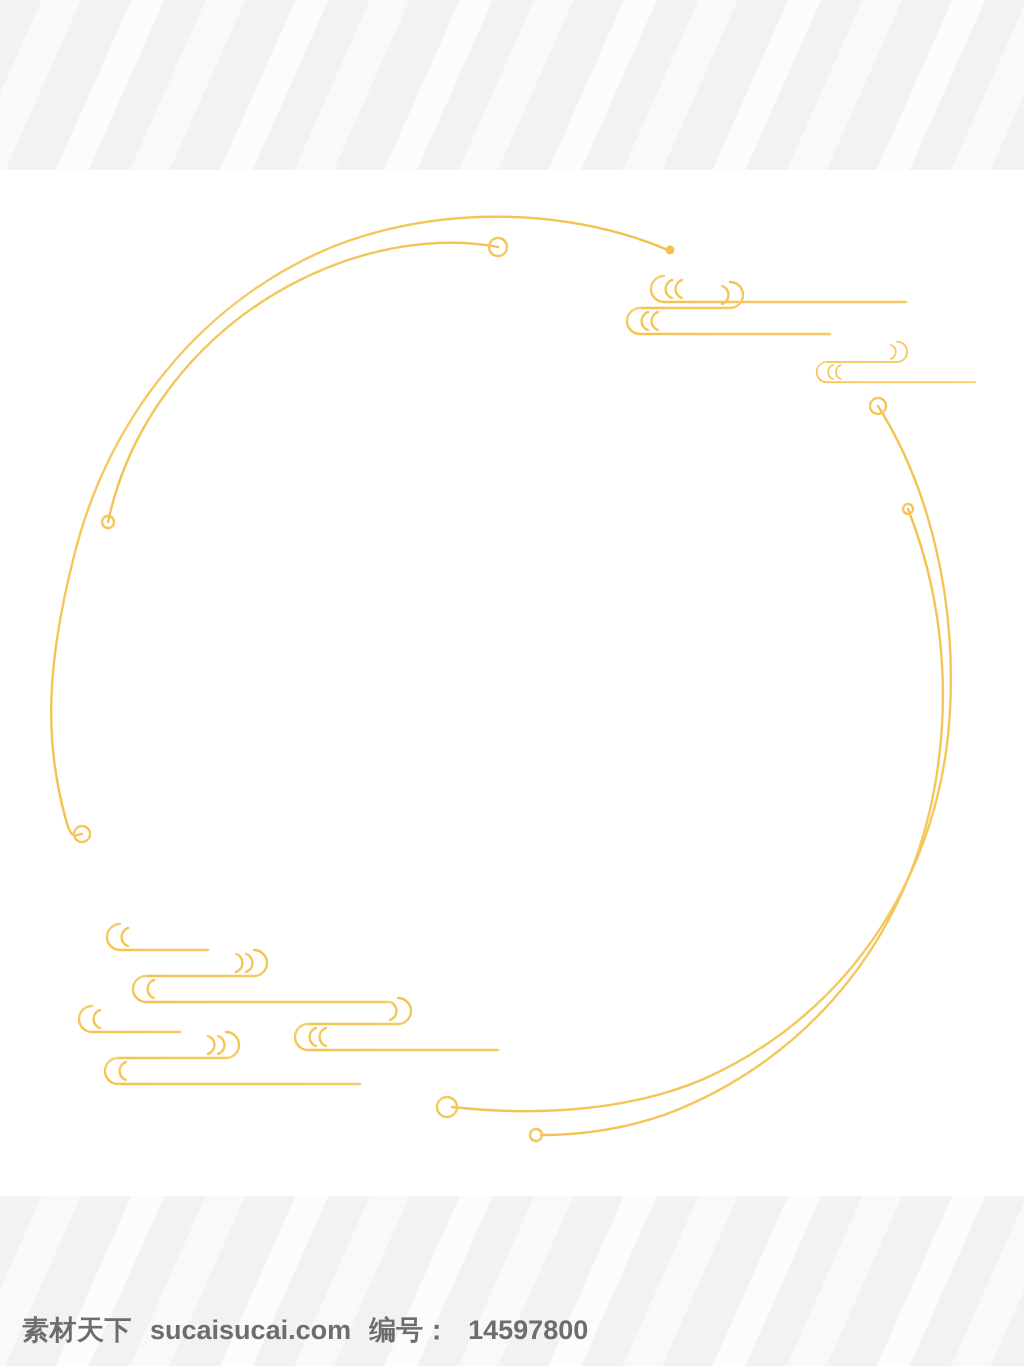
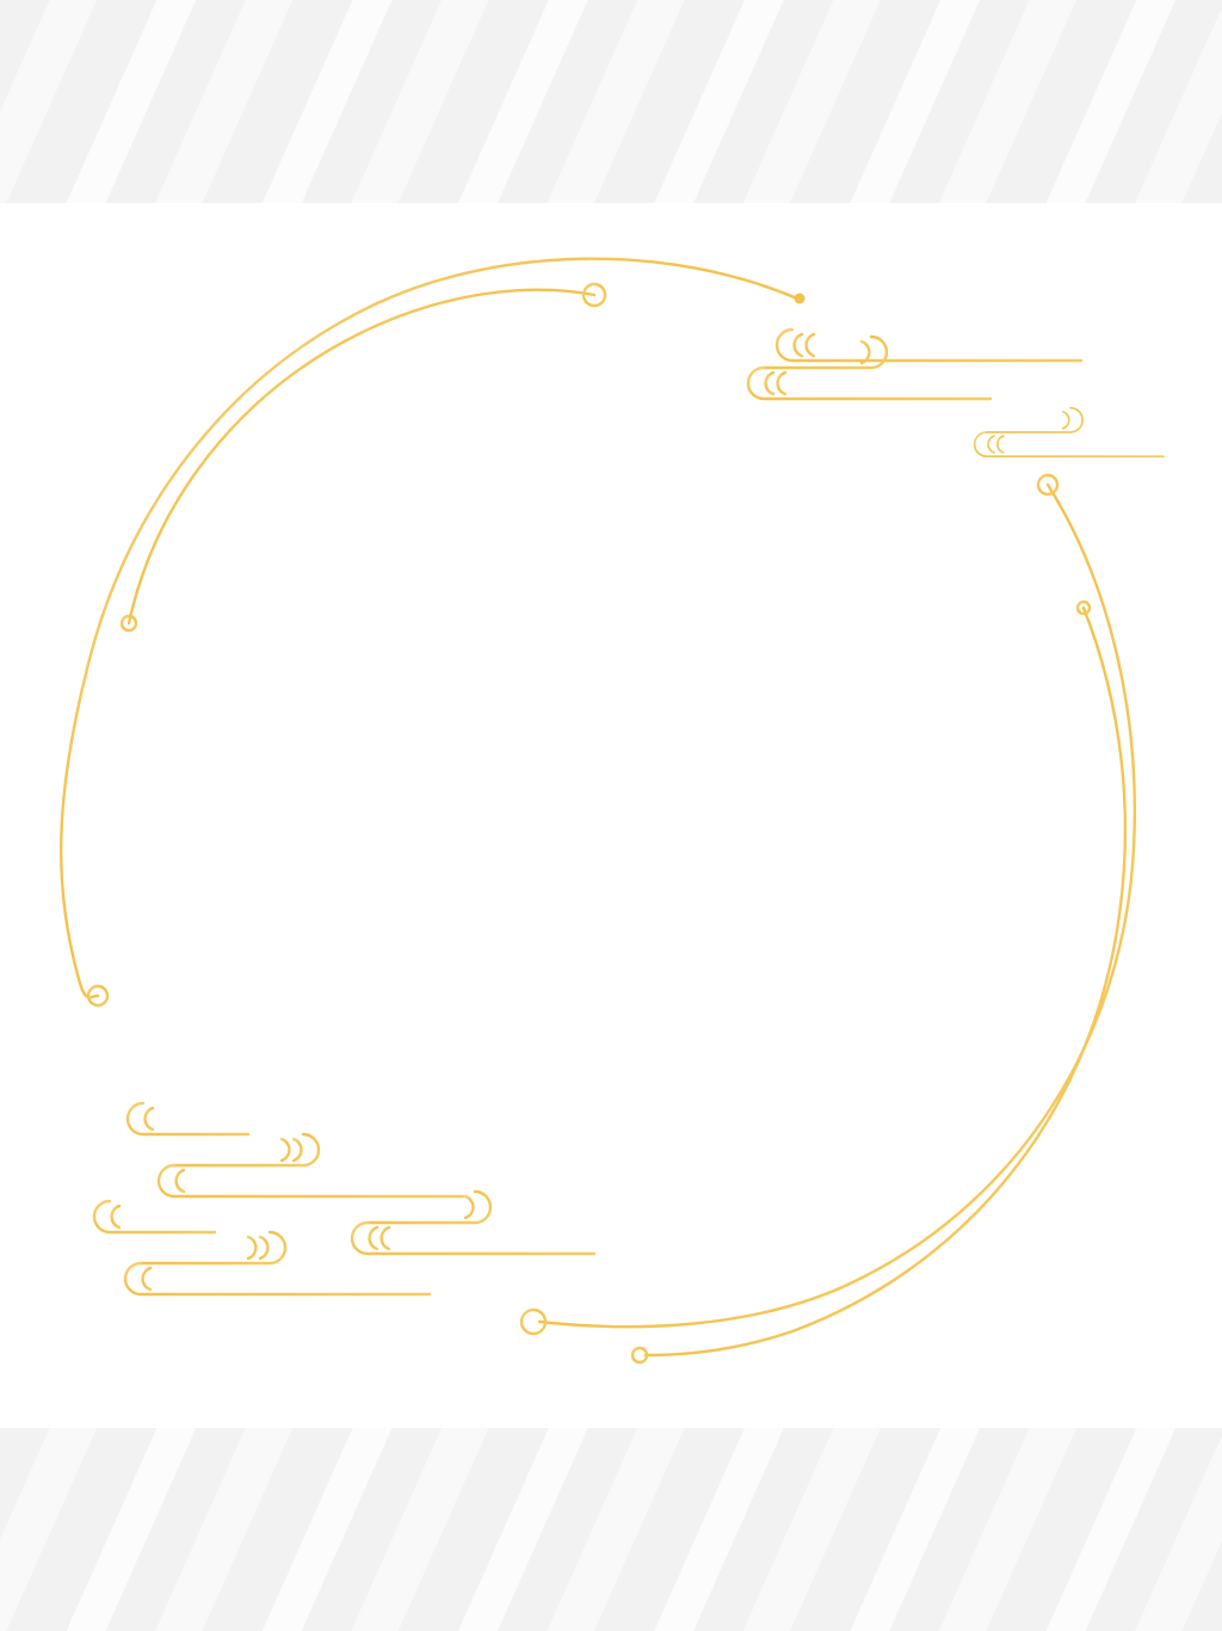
- 素材天下
- sucaisucai.com
- 编号：
- 14597800
